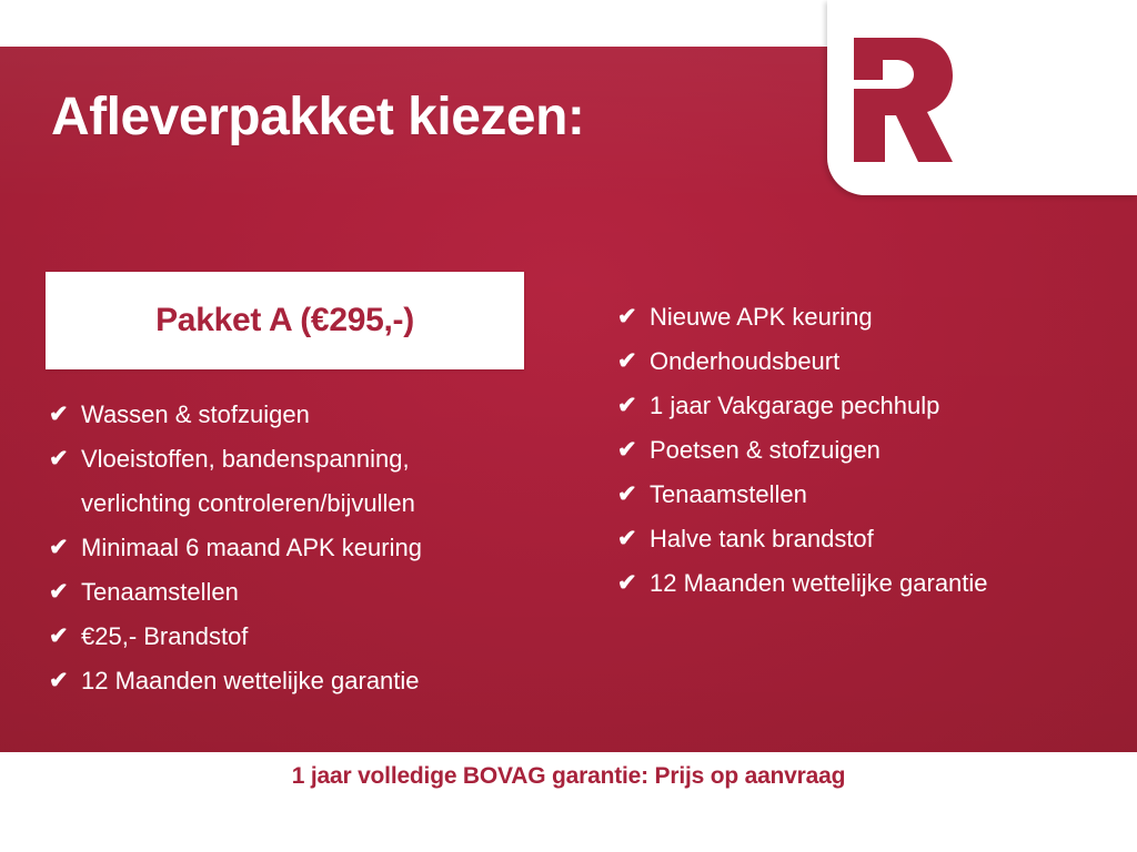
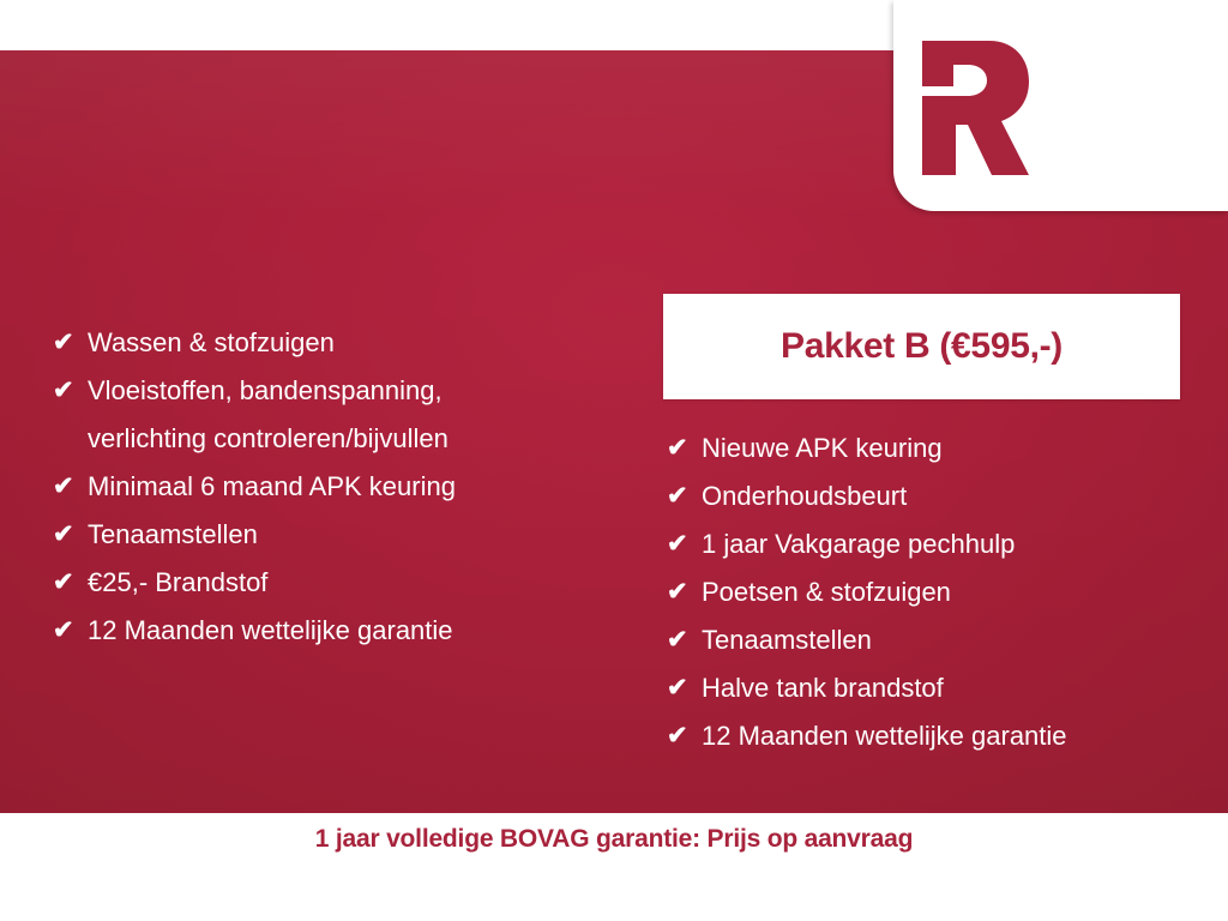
- Afleverpakket kiezen:
- Pakket A (€295,-)
  ✔
  Wassen & stofzuigen
  ✔
  Vloeistoffen, bandenspanning,
  verlichting controleren/bijvullen
  ✔
  Minimaal 6 maand APK keuring
  ✔
  Tenaamstellen
  ✔
  €25,- Brandstof
  ✔
  12 Maanden wettelijke garantie
+ Pakket B (€595,-)
  ✔
  Nieuwe APK keuring
  ✔
  Onderhoudsbeurt
  ✔
  1 jaar Vakgarage pechhulp
  ✔
  Poetsen & stofzuigen
  ✔
  Tenaamstellen
  ✔
  Halve tank brandstof
  ✔
  12 Maanden wettelijke garantie
  1 jaar volledige BOVAG garantie: Prijs op aanvraag
